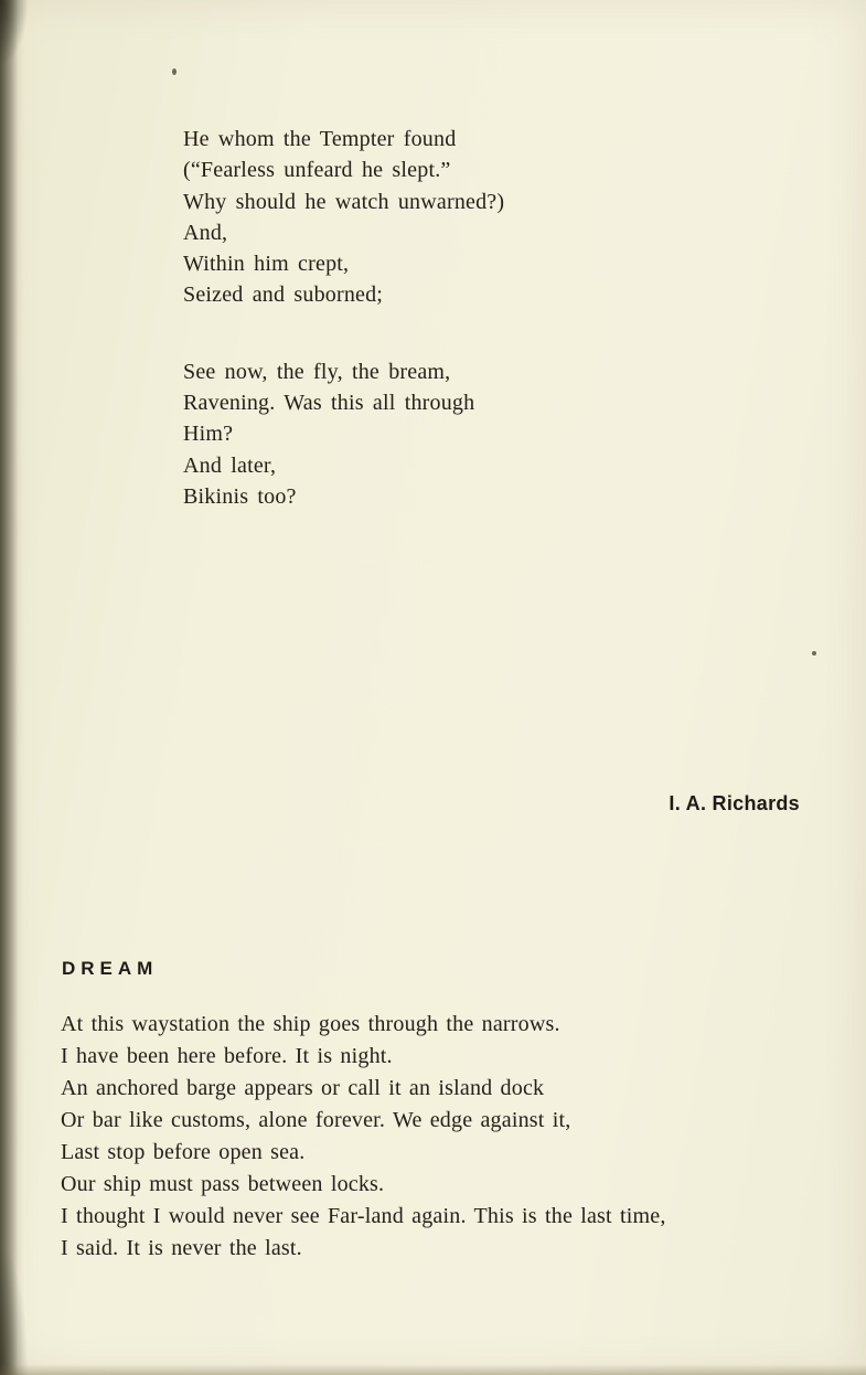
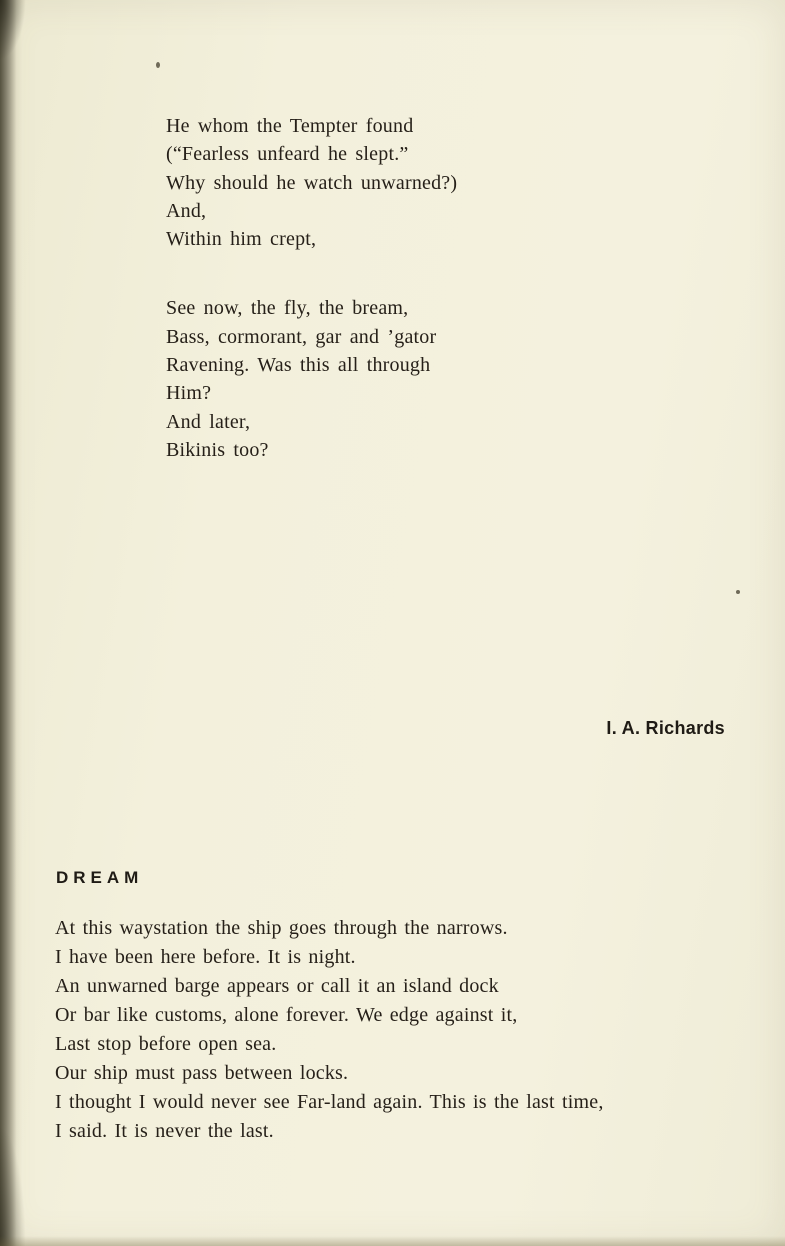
  He whom the Tempter found
  (“Fearless unfeard he slept.”
  Why should he watch unwarned?)
  And,
  Within him crept,
- Seized and suborned;
  See now, the fly, the bream,
+ Bass, cormorant, gar and ’gator
  Ravening. Was this all through
  Him?
  And later,
  Bikinis too?
  I. A. Richards
  DREAM
  At this waystation the ship goes through the narrows.
  I have been here before. It is night.
- An anchored barge appears or call it an island dock
+ An unwarned barge appears or call it an island dock
  Or bar like customs, alone forever. We edge against it,
  Last stop before open sea.
  Our ship must pass between locks.
  I thought I would never see Far-land again. This is the last time,
  I said. It is never the last.
